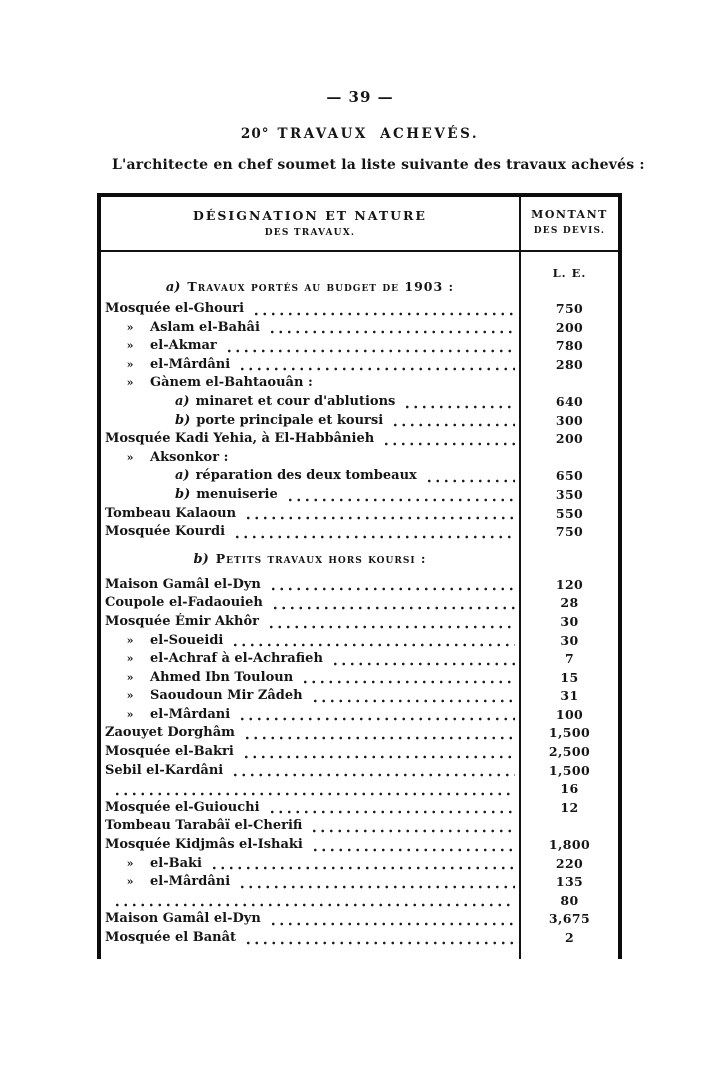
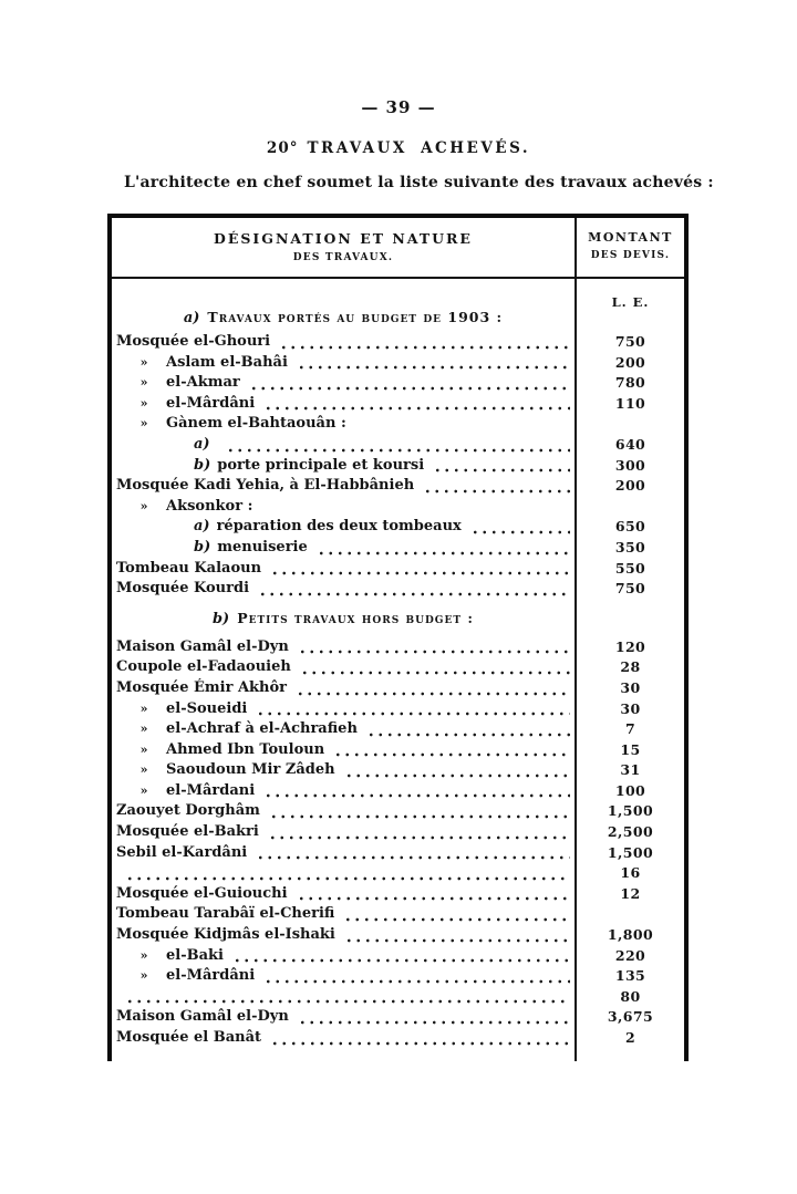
  — 39 —
  20° TRAVAUX ACHEVÉS.
  L'architecte en chef soumet la liste suivante des travaux achevés :
  DÉSIGNATION ET NATURE
  DES TRAVAUX.
  MONTANT
  DES DEVIS.
  a) Travaux portés au budget de 1903 :
  L. E.
  Mosquée el-Ghouri
  750
  »
  Aslam el-Bahâi
  200
  »
  el-Akmar
  780
  »
  el-Mârdâni
- 280
+ 110
  »
  Gànem el-Bahtaouân :
  a)
- minaret et cour d'ablutions
  640
  b)
  porte principale et koursi
  300
  Mosquée Kadi Yehia, à El-Habbânieh
  200
  »
  Aksonkor :
  a)
  réparation des deux tombeaux
  650
  b)
  menuiserie
  350
  Tombeau Kalaoun
  550
  Mosquée Kourdi
  750
- b) Petits travaux hors koursi :
+ b) Petits travaux hors budget :
  Maison Gamâl el-Dyn
  120
  Coupole el-Fadaouieh
  28
  Mosquée Émir Akhôr
  30
  »
  el-Soueidi
  30
  »
  el-Achraf à el-Achrafieh
  7
  »
  Ahmed Ibn Touloun
  15
  »
  Saoudoun Mir Zâdeh
  31
  »
  el-Mârdani
  100
  Zaouyet Dorghâm
  1,500
  Mosquée el-Bakri
  2,500
  Sebil el-Kardâni
  1,500
  16
  Mosquée el-Guiouchi
  12
  Tombeau Tarabâï el-Cherifi
  Mosquée Kidjmâs el-Ishaki
  1,800
  »
  el-Baki
  220
  »
  el-Mârdâni
  135
  80
  Maison Gamâl el-Dyn
  3,675
  Mosquée el Banât
  2
